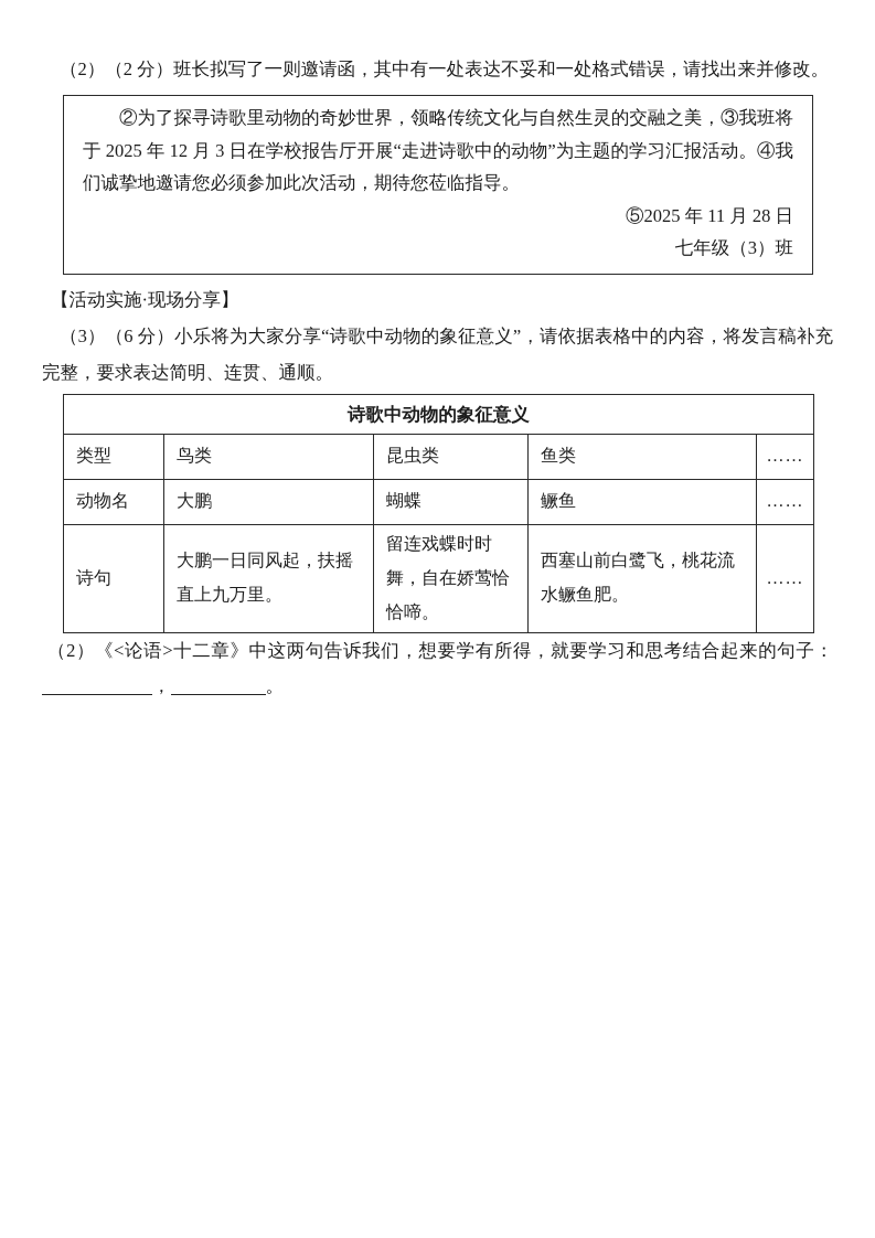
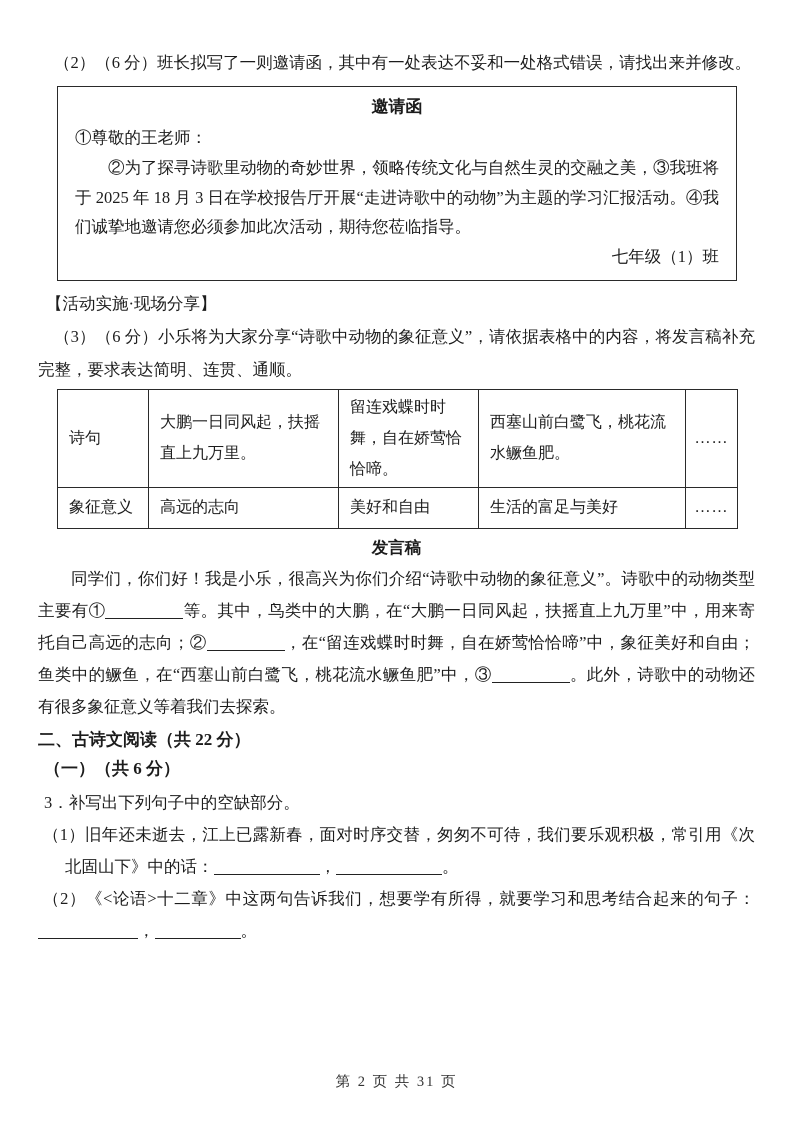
- （2）（2 分）班长拟写了一则邀请函，其中有一处表达不妥和一处格式错误，请找出来并修改。
+ （2）（6 分）班长拟写了一则邀请函，其中有一处表达不妥和一处格式错误，请找出来并修改。
+ 邀请函
+ ①尊敬的王老师：
- ②为了探寻诗歌里动物的奇妙世界，领略传统文化与自然生灵的交融之美，③我班将于 2025 年 12 月 3 日在学校报告厅开展“走进诗歌中的动物”为主题的学习汇报活动。④我们诚挚地邀请您必须参加此次活动，期待您莅临指导。
+ ②为了探寻诗歌里动物的奇妙世界，领略传统文化与自然生灵的交融之美，③我班将于 2025 年 18 月 3 日在学校报告厅开展“走进诗歌中的动物”为主题的学习汇报活动。④我们诚挚地邀请您必须参加此次活动，期待您莅临指导。
- ⑤2025 年 11 月 28 日
- 七年级（3）班
+ 七年级（1）班
  【活动实施·现场分享】
  （3）（6 分）小乐将为大家分享“诗歌中动物的象征意义”，请依据表格中的内容，将发言稿补充完整，要求表达简明、连贯、通顺。
- 诗歌中动物的象征意义
- 类型	鸟类	昆虫类	鱼类	……
- 动物名	大鹏	蝴蝶	鳜鱼	……
  诗句	大鹏一日同风起，扶摇直上九万里。	留连戏蝶时时舞，自在娇莺恰恰啼。	西塞山前白鹭飞，桃花流水鳜鱼肥。	……
+ 象征意义	高远的志向	美好和自由	生活的富足与美好	……
+ 发言稿
+ 同学们，你们好！我是小乐，很高兴为你们介绍“诗歌中动物的象征意义”。诗歌中的动物类型主要有① 等。其中，鸟类中的大鹏，在“大鹏一日同风起，扶摇直上九万里”中，用来寄托自己高远的志向；② ，在“留连戏蝶时时舞，自在娇莺恰恰啼”中，象征美好和自由；鱼类中的鳜鱼，在“西塞山前白鹭飞，桃花流水鳜鱼肥”中，③ 。此外，诗歌中的动物还有很多象征意义等着我们去探索。
+ 二、古诗文阅读（共 22 分）
+ （一）（共 6 分）
+ 3．补写出下列句子中的空缺部分。
+ （1）旧年还未逝去，江上已露新春，面对时序交替，匆匆不可待，我们要乐观积极，常引用《次北固山下》中的话： ， 。
  （2）《<论语>十二章》中这两句告诉我们，想要学有所得，就要学习和思考结合起来的句子：， 。
+ 第 2 页 共 31 页
